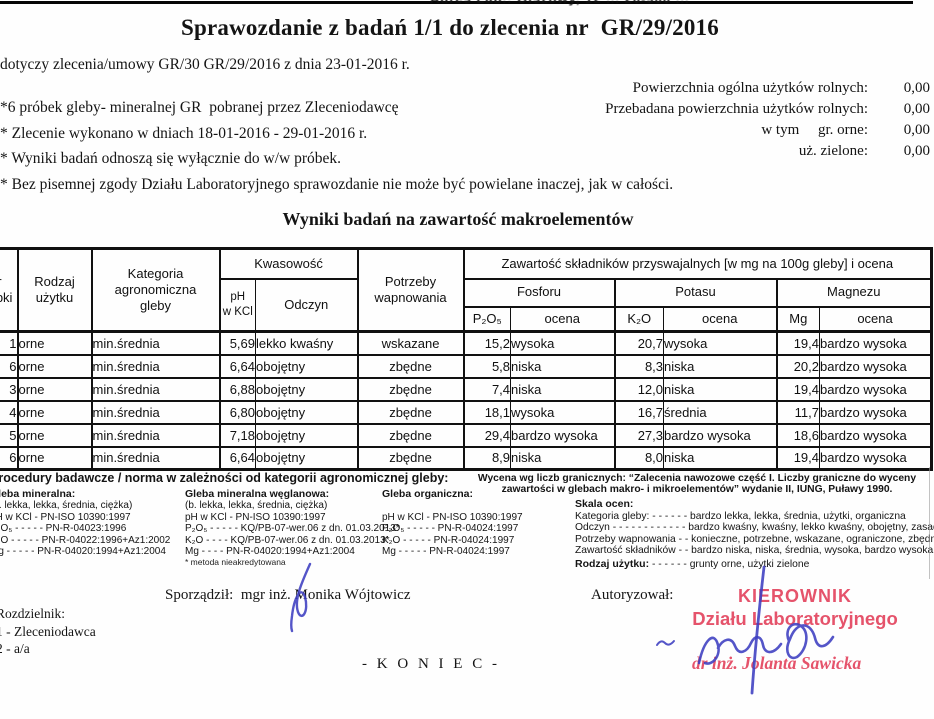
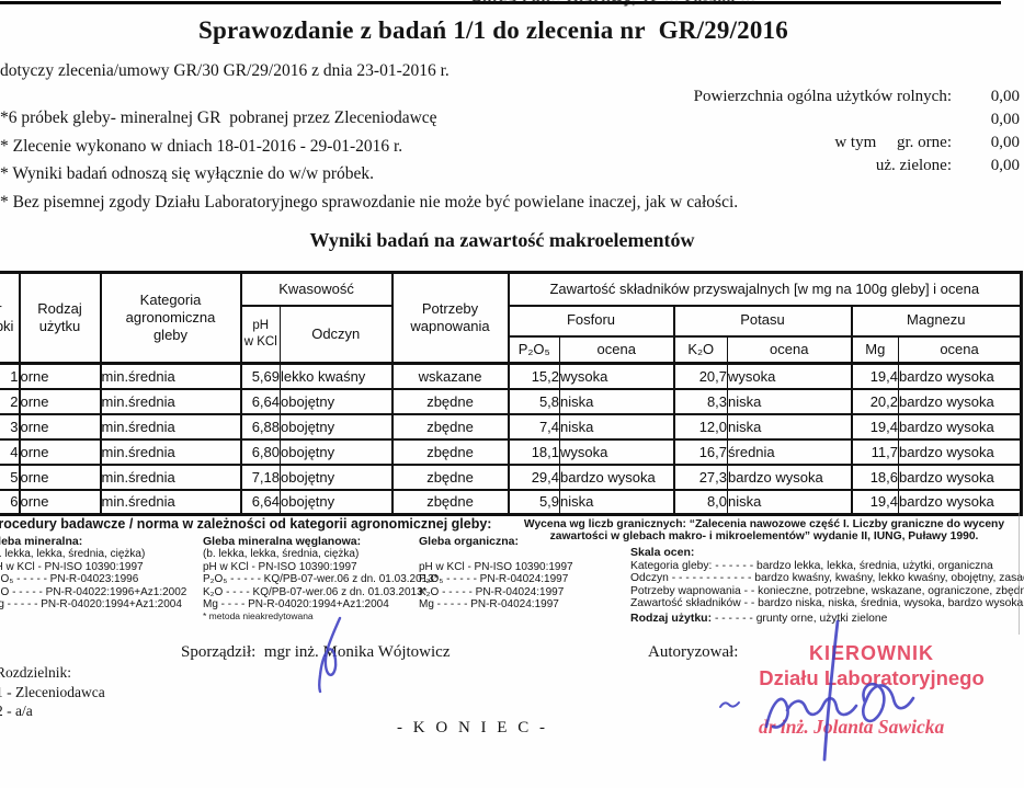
  Sprawozdanie z badań 1/1 do zlecenia nr GR/29/2016
  dotyczy zlecenia/umowy GR/30 GR/29/2016 z dnia 23-01-2016 r.
  Powierzchnia ogólna użytków rolnych:
  0,00
- Przebadana powierzchnia użytków rolnych:
  0,00
  w tym gr. orne:
  0,00
  uż. zielone:
  0,00
  *6 próbek gleby- mineralnej GR pobranej przez Zleceniodawcę
  * Zlecenie wykonano w dniach 18-01-2016 - 29-01-2016 r.
  * Wyniki badań odnoszą się wyłącznie do w/w próbek.
  * Bez pisemnej zgody Działu Laboratoryjnego sprawozdanie nie może być powielane inaczej, jak w całości.
  Wyniki badań na zawartość makroelementów
  ki	Rodzaj użytku	Kategoria agronomiczna gleby	Kwasowość	Potrzeby wapnowania	Zawartość składników przyswajalnych [w mg na 100g gleby] i ocena
  pH w KCl	Odczyn	Fosforu	Potasu	Magnezu
  P₂O₅	ocena	K₂O	ocena	Mg	ocena
  1	orne	min.średnia	5,69	lekko kwaśny	wskazane	15,2	wysoka	20,7	wysoka	19,4	bardzo wysoka
- 6	orne	min.średnia	6,64	obojętny	zbędne	5,8	niska	8,3	niska	20,2	bardzo wysoka
+ 2	orne	min.średnia	6,64	obojętny	zbędne	5,8	niska	8,3	niska	20,2	bardzo wysoka
  3	orne	min.średnia	6,88	obojętny	zbędne	7,4	niska	12,0	niska	19,4	bardzo wysoka
  4	orne	min.średnia	6,80	obojętny	zbędne	18,1	wysoka	16,7	średnia	11,7	bardzo wysoka
  5	orne	min.średnia	7,18	obojętny	zbędne	29,4	bardzo wysoka	27,3	bardzo wysoka	18,6	bardzo wysoka
- 6	orne	min.średnia	6,64	obojętny	zbędne	8,9	niska	8,0	niska	19,4	bardzo wysoka
+ 6	orne	min.średnia	6,64	obojętny	zbędne	5,9	niska	8,0	niska	19,4	bardzo wysoka
  rocedury badawcze / norma w zależności od kategorii agronomicznej gleby:
  eba mineralna:
  . lekka, lekka, średnia, ciężka)
  w KCl - PN-ISO 10390:1997
  O₅ - - - - - PN-R-04023:1996
  O - - - - - PN-R-04022:1996+Az1:2002
  g - - - - - PN-R-04020:1994+Az1:2004
  Gleba mineralna węglanowa:
  (b. lekka, lekka, średnia, ciężka)
  pH w KCl - PN-ISO 10390:1997
  P₂O₅ - - - - - KQ/PB-07-wer.06 z dn. 01.03.2013*
  K₂O - - - - KQ/PB-07-wer.06 z dn. 01.03.2013*
  Mg - - - - PN-R-04020:1994+Az1:2004
  * metoda nieakredytowana
  Gleba organiczna:
  pH w KCl - PN-ISO 10390:1997
  P₂O₅ - - - - - PN-R-04024:1997
  K₂O - - - - - PN-R-04024:1997
  Mg - - - - - PN-R-04024:1997
  Wycena wg liczb granicznych: “Zalecenia nawozowe część I. Liczby graniczne do wyceny
  zawartości w glebach makro- i mikroelementów” wydanie II, IUNG, Puławy 1990.
  Skala ocen:
  Kategoria gleby: - - - - - - bardzo lekka, lekka, średnia, użytki, organiczna
  Odczyn - - - - - - - - - - - - bardzo kwaśny, kwaśny, lekko kwaśny, obojętny, zasa
  Potrzeby wapnowania - - konieczne, potrzebne, wskazane, ograniczone, zbędn
  Zawartość składników - - bardzo niska, niska, średnia, wysoka, bardzo wysoka
  Rodzaj użytku: - - - - - - grunty orne, użytki zielone
  Sporządził: mgr inż. Monika Wójtowicz
  Autoryzował:
  KIEROWNIK
  Działu Laboratoryjnego
  dr inż. Jolanta Sawicka
  Rozdzielnik:
  - Zleceniodawca
  - a/a
  - K O N I E C -
